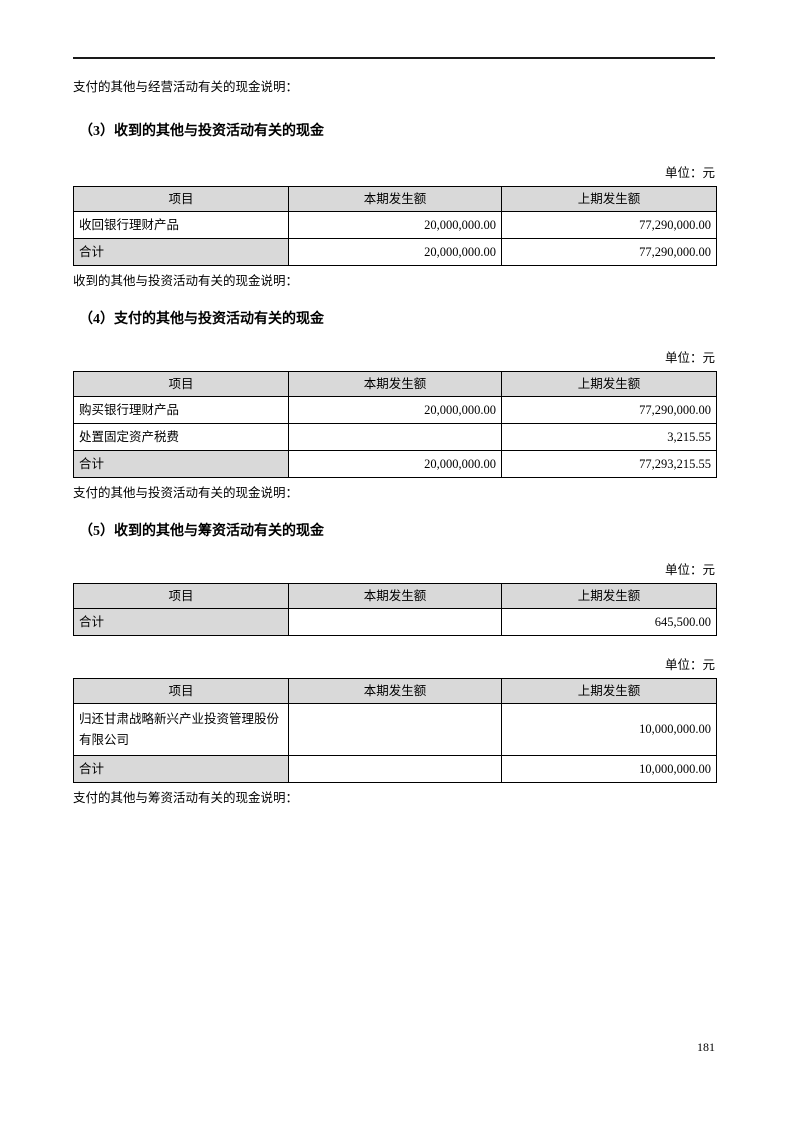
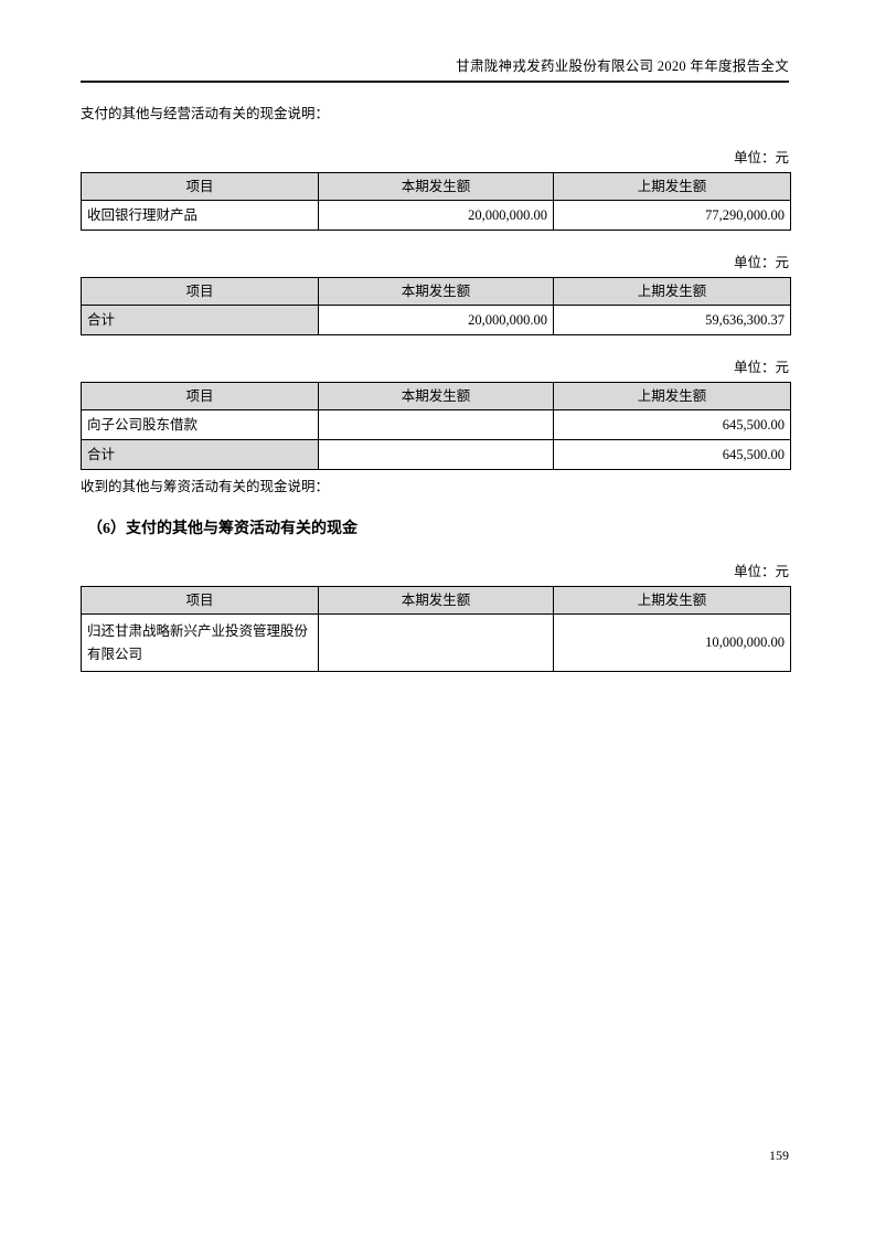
+ 甘肃陇神戎发药业股份有限公司 2020 年年度报告全文
  支付的其他与经营活动有关的现金说明：
- （3）收到的其他与投资活动有关的现金
  单位：元
  项目	本期发生额	上期发生额
  收回银行理财产品	20,000,000.00	77,290,000.00
- 合计	20,000,000.00	77,290,000.00
- 收到的其他与投资活动有关的现金说明：
- （4）支付的其他与投资活动有关的现金
  单位：元
  项目	本期发生额	上期发生额
- 购买银行理财产品	20,000,000.00	77,290,000.00
- 处置固定资产税费		3,215.55
- 合计	20,000,000.00	77,293,215.55
+ 合计	20,000,000.00	59,636,300.37
- 支付的其他与投资活动有关的现金说明：
- （5）收到的其他与筹资活动有关的现金
  单位：元
  项目	本期发生额	上期发生额
+ 向子公司股东借款		645,500.00
  合计		645,500.00
+ 收到的其他与筹资活动有关的现金说明：
+ （6）支付的其他与筹资活动有关的现金
  单位：元
  项目	本期发生额	上期发生额
  归还甘肃战略新兴产业投资管理股份有限公司		10,000,000.00
- 合计		10,000,000.00
- 支付的其他与筹资活动有关的现金说明：
- 181
+ 159
